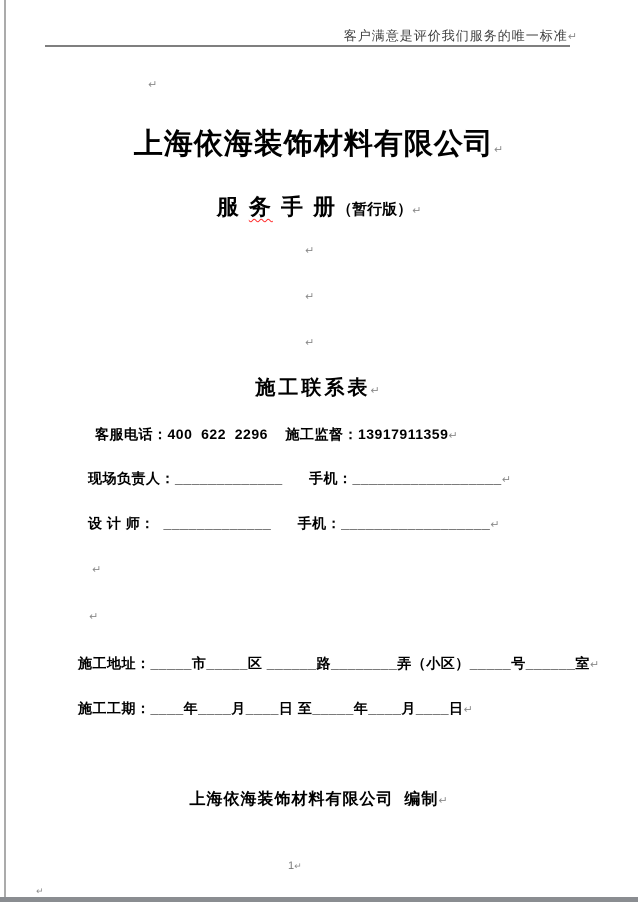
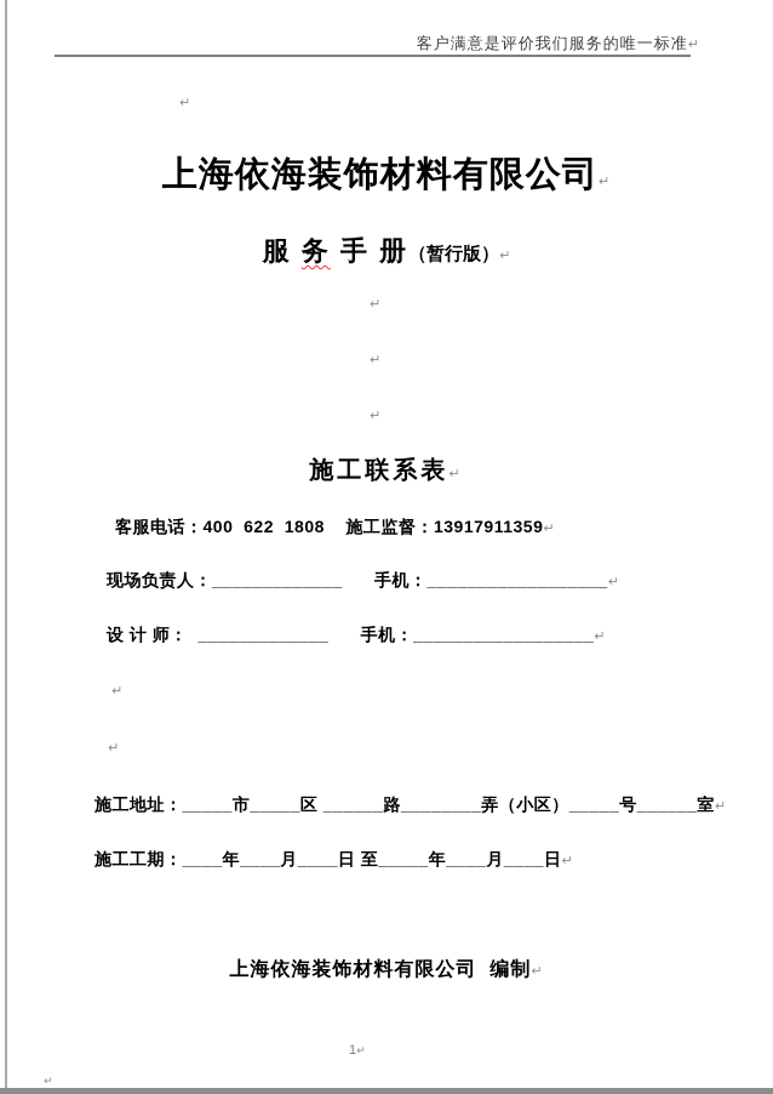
  客户满意是评价我们服务的唯一标准↵
  ↵
  上海依海装饰材料有限公司↵
  服 务 手 册（暂行版）↵
  ↵
  ↵
  ↵
  施工联系表↵
- 客服电话：400 622 2296 施工监督：13917911359↵
+ 客服电话：400 622 1808 施工监督：13917911359↵
  现场负责人：_____________ 手机：__________________↵
  设 计 师： _____________ 手机：__________________↵
  ↵
  ↵
  施工地址：_____市_____区 ______路________弄（小区）_____号______室↵
  施工工期：____年____月____日 至_____年____月____日↵
  上海依海装饰材料有限公司 编制↵
  1↵
  ↵
